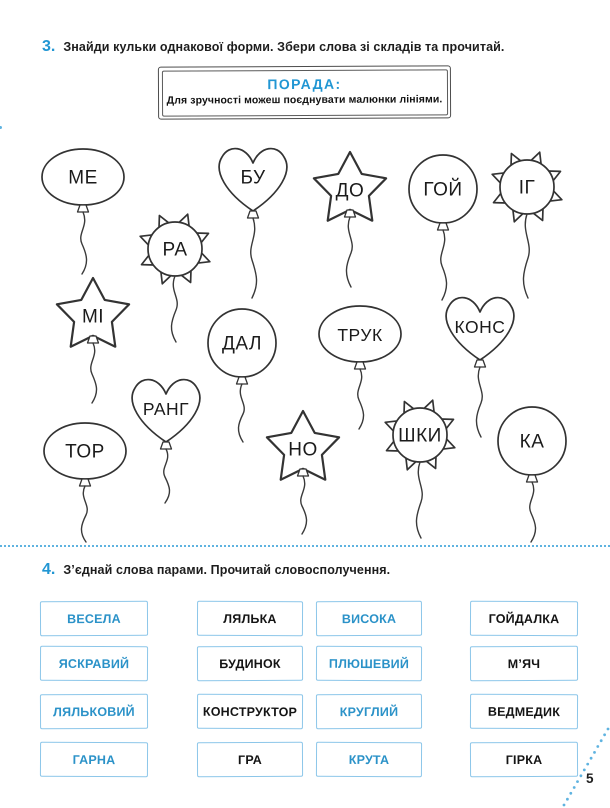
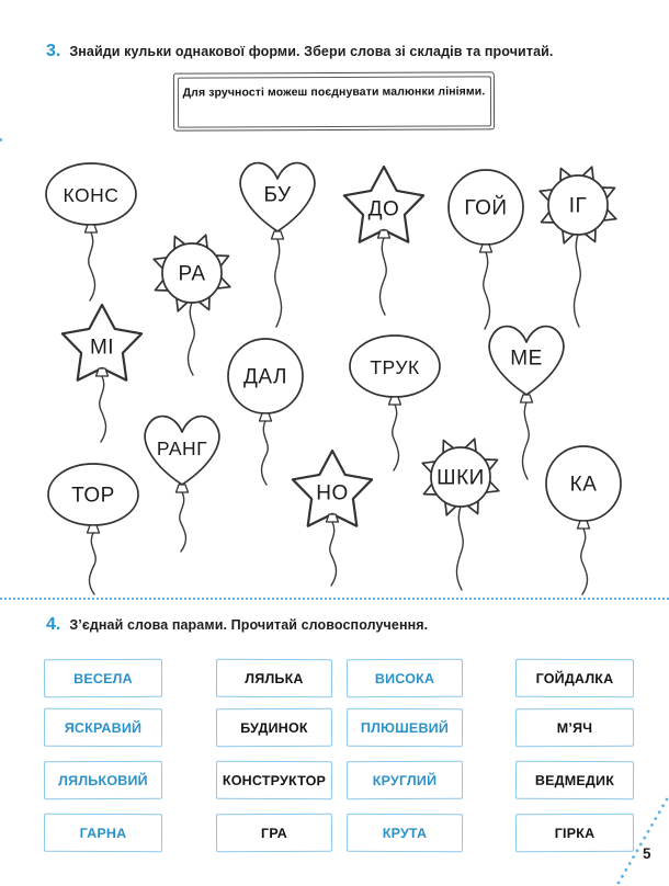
  3.
  Знайди кульки однакової форми. Збери слова зі складів та прочитай.
- ПОРАДА:
  Для зручності можеш поєднувати малюнки лініями.
- МЕ
+ КОНС
  РА
  БУ
  ДО
  ГОЙ
  ІГ
  МІ
  ДАЛ
  ТРУК
- КОНС
+ МЕ
  РАНГ
  ТОР
  НО
  ШКИ
  КА
  4.
  З’єднай слова парами. Прочитай словосполучення.
  ВЕСЕЛА
  ЛЯЛЬКА
  ВИСОКА
  ГОЙДАЛКА
  ЯСКРАВИЙ
  БУДИНОК
  ПЛЮШЕВИЙ
  М’ЯЧ
  ЛЯЛЬКОВИЙ
  КОНСТРУКТОР
  КРУГЛИЙ
  ВЕДМЕДИК
  ГАРНА
  ГРА
  КРУТА
  ГІРКА
  5
